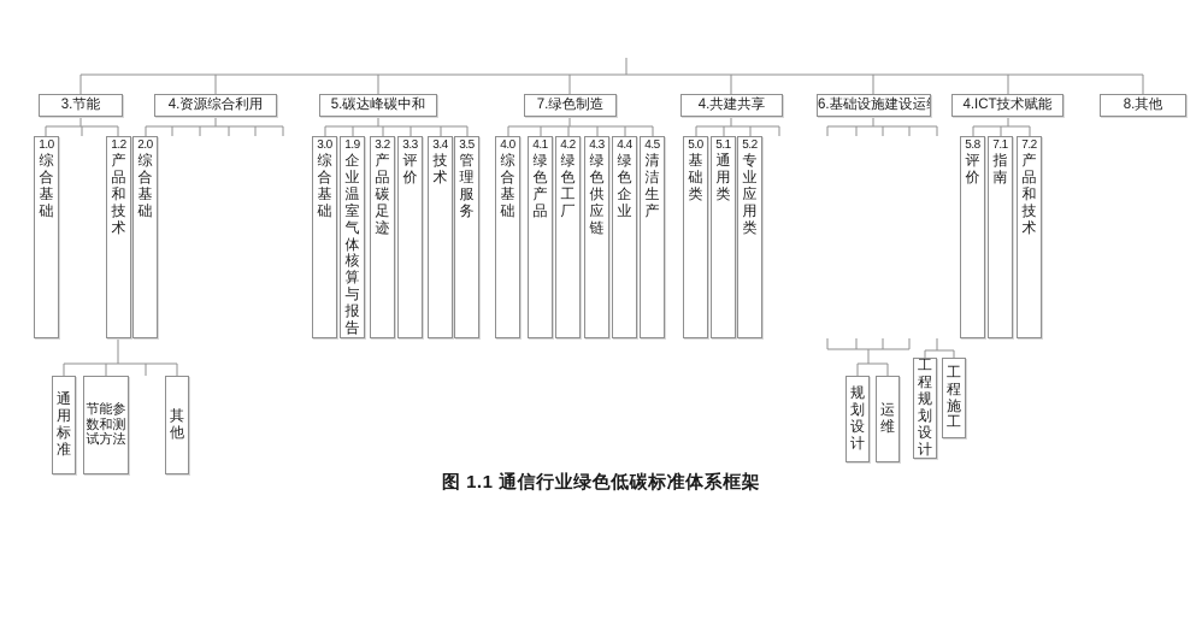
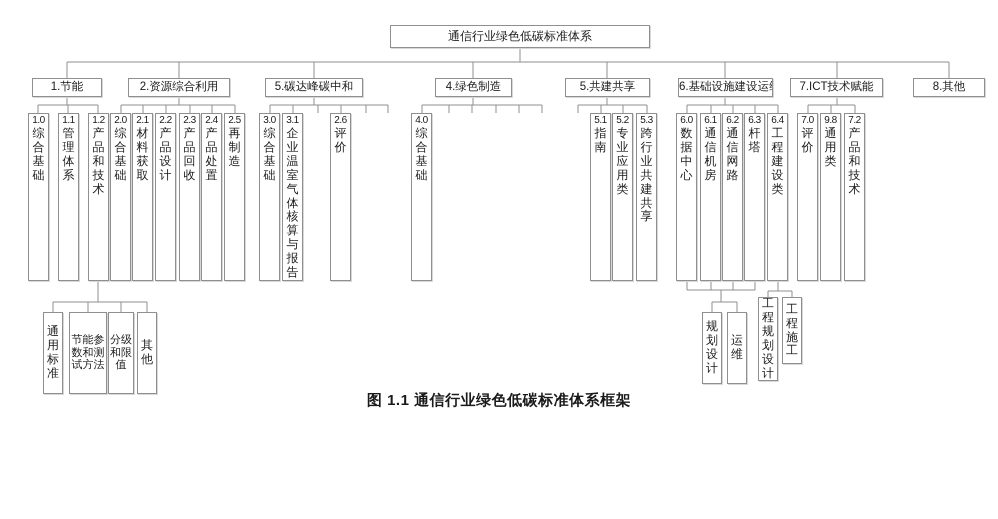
+ 通信行业绿色低碳标准体系
- 3.节能
+ 1.节能
- 4.资源综合利用
+ 2.资源综合利用
  5.碳达峰碳中和
- 7.绿色制造
+ 4.绿色制造
- 4.共建共享
+ 5.共建共享
  6.基础设施建设运
- 4.ICT技术赋能
+ 7.ICT技术赋能
  8.其他
  1.0
  综合基础
+ 1.1
+ 管理体系
  1.2
  产品和技术
  2.0
  综合基础
+ 2.1
+ 材料获取
+ 2.2
+ 产品设计
+ 2.3
+ 产品回收
+ 2.4
+ 产品处置
+ 2.5
+ 再制造
  3.0
  综合基础
- 1.9
+ 3.1
  企业温室气体核算与报告
- 3.2
- 产品碳足迹
- 3.3
+ 2.6
  评价
- 3.4
- 技术
- 3.5
- 管理服务
  4.0
  综合基础
- 4.1
- 绿色产品
- 4.2
- 绿色工厂
- 4.3
- 绿色供应链
- 4.4
- 绿色企业
- 4.5
- 清洁生产
- 5.0
- 基础类
  5.1
- 通用类
+ 指南
  5.2
  专业应用类
+ 5.3
+ 跨行业共建共享
+ 6.0
+ 数据中心
+ 6.1
+ 通信机房
+ 6.2
+ 通信网路
+ 6.3
+ 杆塔
+ 6.4
+ 工程建设类
- 5.8
+ 7.0
  评价
- 7.1
+ 9.8
- 指南
+ 通用类
  7.2
  产品和技术
  通用标准
  节能参数和测试方法
+ 分级和限值
  其他
  规划设计
  运维
  工程规划设计
  工程施工
  图 1.1 通信行业绿色低碳标准体系框架
